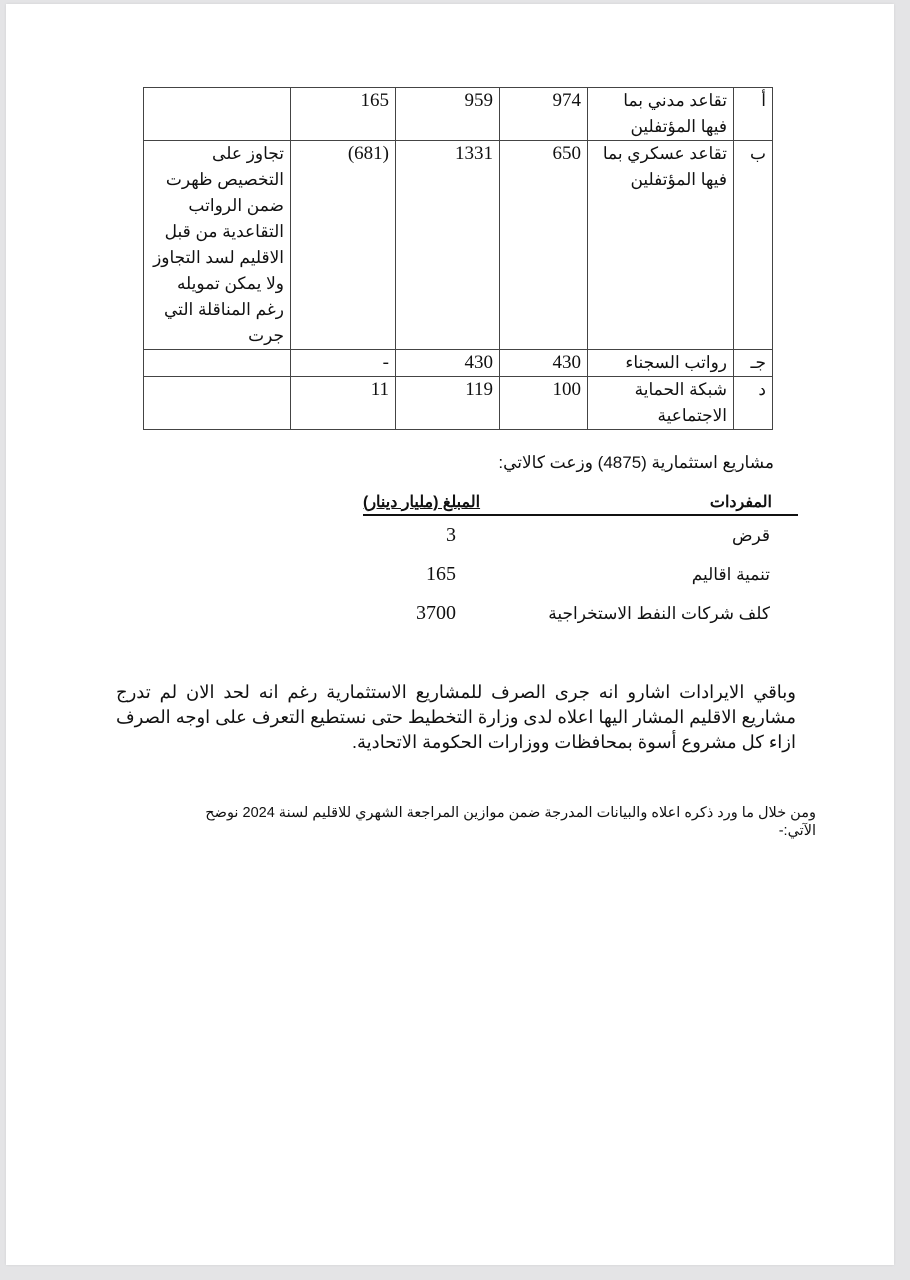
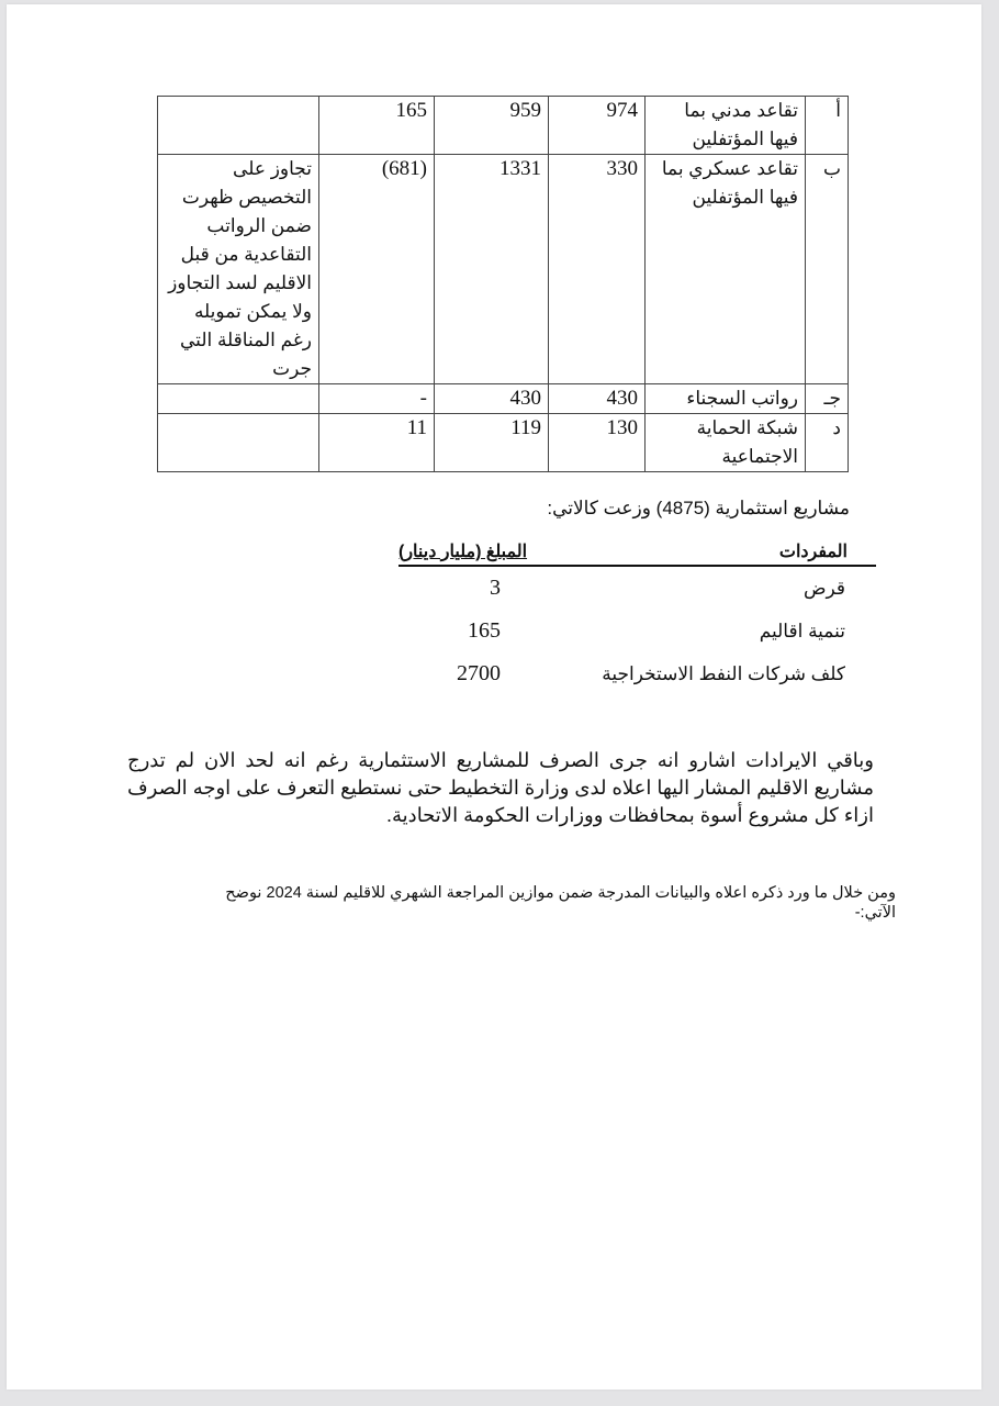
  	165	959	974	تقاعد مدني بما فيها المؤتفلين	أ
- تجاوز على التخصيص ظهرت ضمن الرواتب التقاعدية من قبل الاقليم لسد التجاوز ولا يمكن تمويله رغم المناقلة التي جرت	(681)	1331	650	تقاعد عسكري بما فيها المؤتفلين	ب
+ تجاوز على التخصيص ظهرت ضمن الرواتب التقاعدية من قبل الاقليم لسد التجاوز ولا يمكن تمويله رغم المناقلة التي جرت	(681)	1331	330	تقاعد عسكري بما فيها المؤتفلين	ب
  	-	430	430	رواتب السجناء	جـ
- 	11	119	100	شبكة الحماية الاجتماعية	د
+ 	11	119	130	شبكة الحماية الاجتماعية	د
  مشاريع استثمارية (4875) وزعت كالاتي:
  المفردات
  المبلغ (مليار دينار)
  قرض
  3
  تنمية اقاليم
  165
  كلف شركات النفط الاستخراجية
- 3700
+ 2700
  وباقي الايرادات اشارو انه جرى الصرف للمشاريع الاستثمارية رغم انه لحد الان لم تدرج مشاريع الاقليم المشار اليها اعلاه لدى وزارة التخطيط حتى نستطيع التعرف على اوجه الصرف ازاء كل مشروع أسوة بمحافظات ووزارات الحكومة الاتحادية.
  ومن خلال ما ورد ذكره اعلاه والبيانات المدرجة ضمن موازين المراجعة الشهري للاقليم لسنة 2024 نوضح الآتي:-
